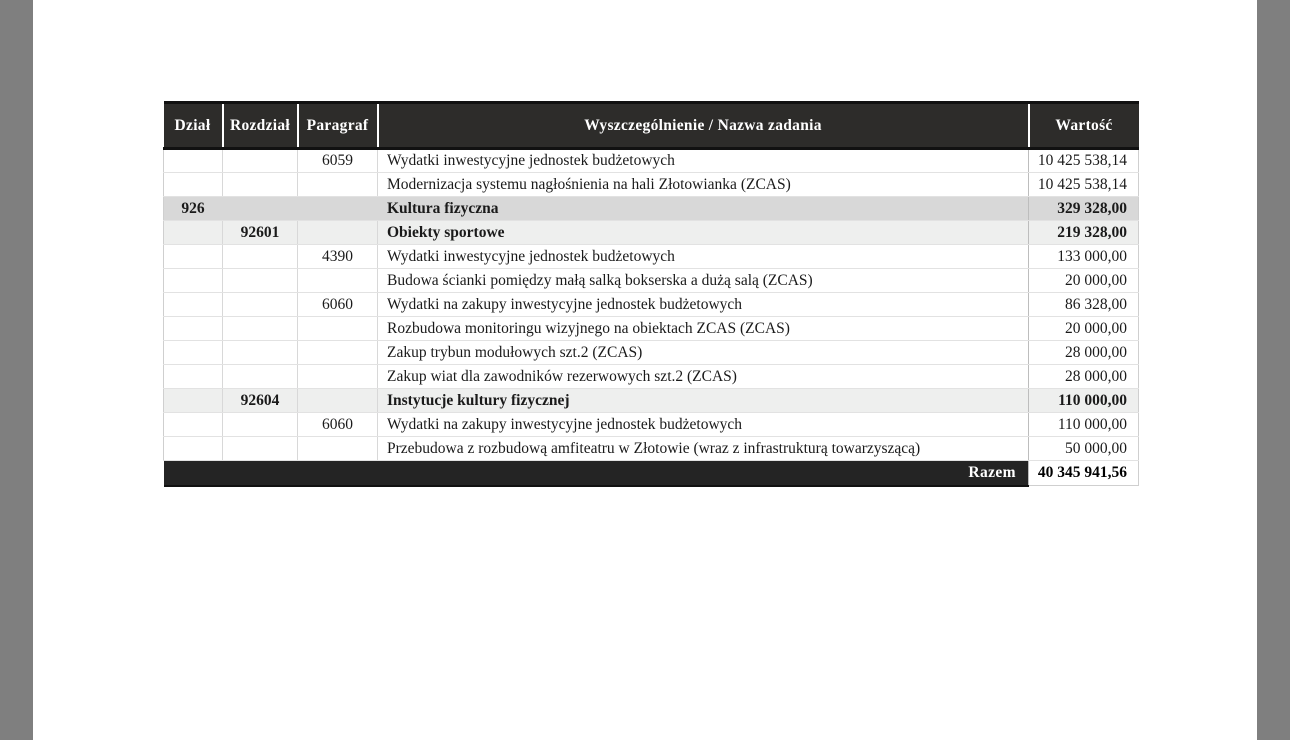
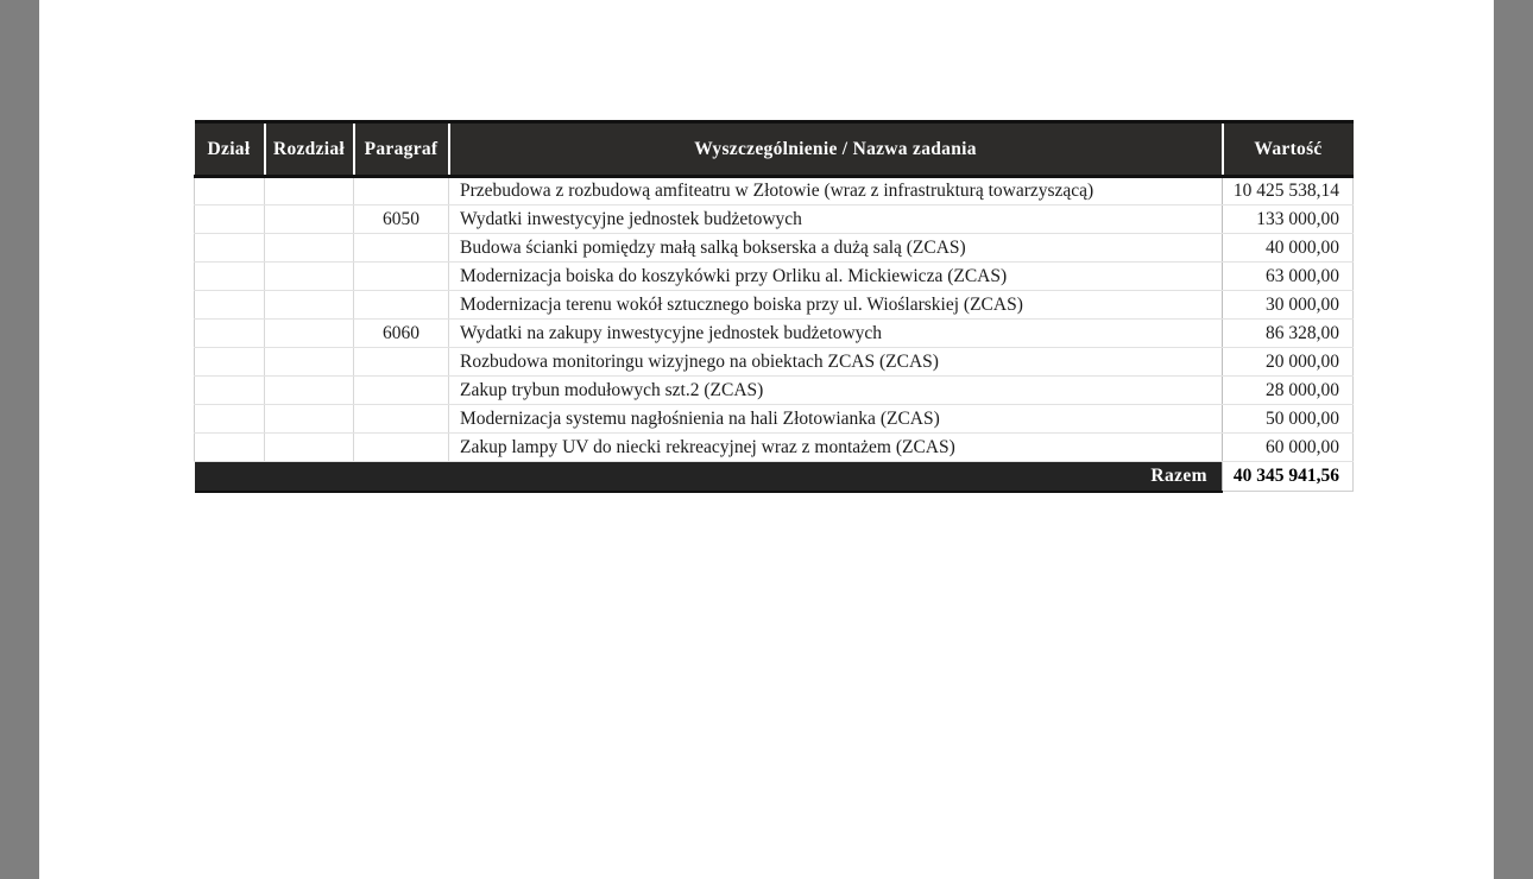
  Dział	Rozdział	Paragraf	Wyszczególnienie / Nazwa zadania	Wartość
- 		6059	Wydatki inwestycyjne jednostek budżetowych	10 425 538,14
- 			Modernizacja systemu nagłośnienia na hali Złotowianka (ZCAS)	10 425 538,14
+ 			Przebudowa z rozbudową amfiteatru w Złotowie (wraz z infrastrukturą towarzyszącą)	10 425 538,14
- 926			Kultura fizyczna	329 328,00
- 	92601		Obiekty sportowe	219 328,00
- 		4390	Wydatki inwestycyjne jednostek budżetowych	133 000,00
+ 		6050	Wydatki inwestycyjne jednostek budżetowych	133 000,00
- 			Budowa ścianki pomiędzy małą salką bokserska a dużą salą (ZCAS)	20 000,00
+ 			Budowa ścianki pomiędzy małą salką bokserska a dużą salą (ZCAS)	40 000,00
+ 			Modernizacja boiska do koszykówki przy Orliku al. Mickiewicza (ZCAS)	63 000,00
+ 			Modernizacja terenu wokół sztucznego boiska przy ul. Wioślarskiej (ZCAS)	30 000,00
  		6060	Wydatki na zakupy inwestycyjne jednostek budżetowych	86 328,00
  			Rozbudowa monitoringu wizyjnego na obiektach ZCAS (ZCAS)	20 000,00
  			Zakup trybun modułowych szt.2 (ZCAS)	28 000,00
- 			Zakup wiat dla zawodników rezerwowych szt.2 (ZCAS)	28 000,00
- 	92604		Instytucje kultury fizycznej	110 000,00
- 		6060	Wydatki na zakupy inwestycyjne jednostek budżetowych	110 000,00
- 			Przebudowa z rozbudową amfiteatru w Złotowie (wraz z infrastrukturą towarzyszącą)	50 000,00
+ 			Modernizacja systemu nagłośnienia na hali Złotowianka (ZCAS)	50 000,00
+ 			Zakup lampy UV do niecki rekreacyjnej wraz z montażem (ZCAS)	60 000,00
  Razem	40 345 941,56
